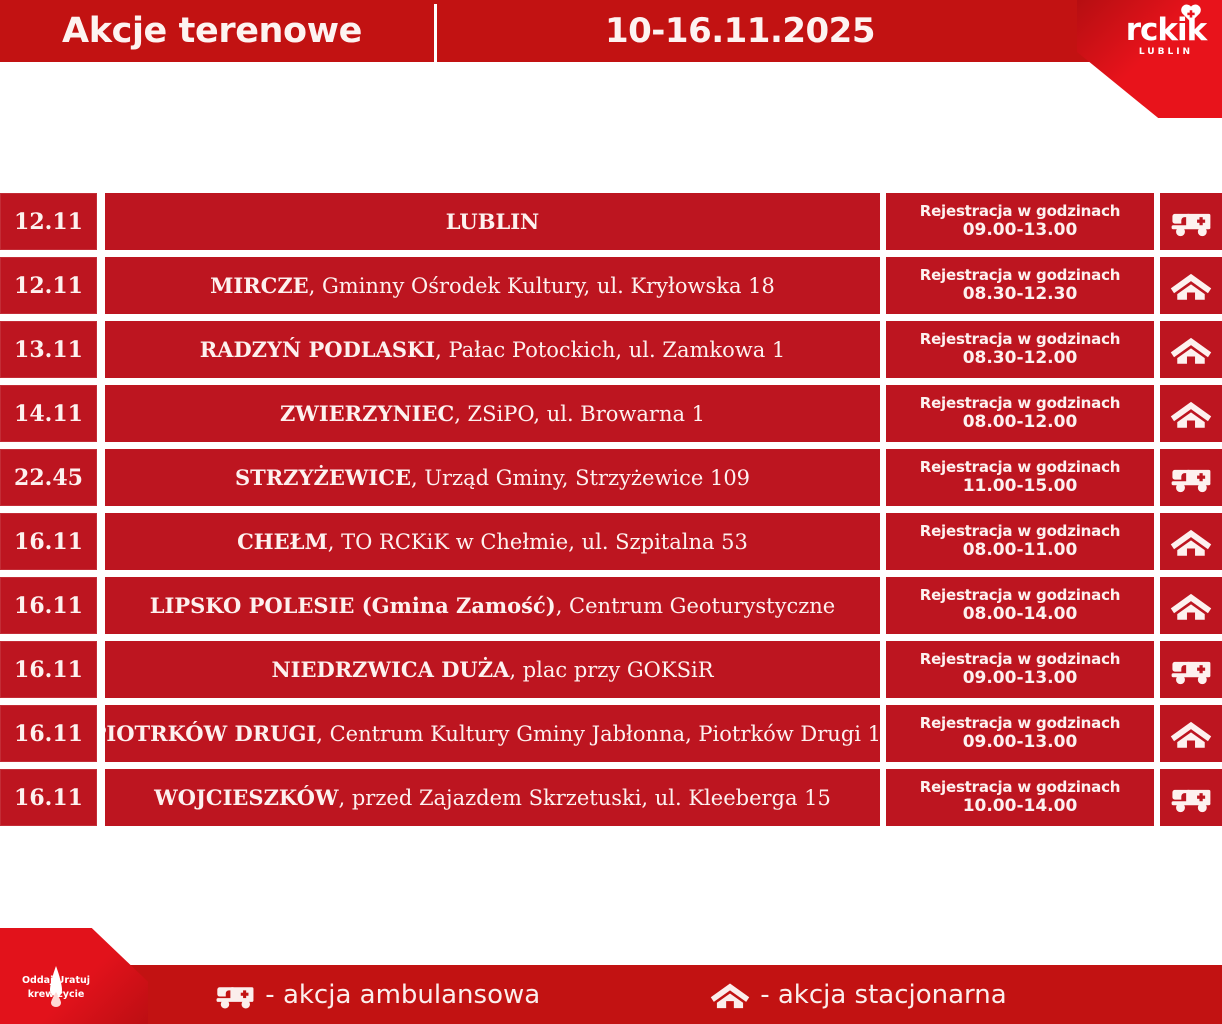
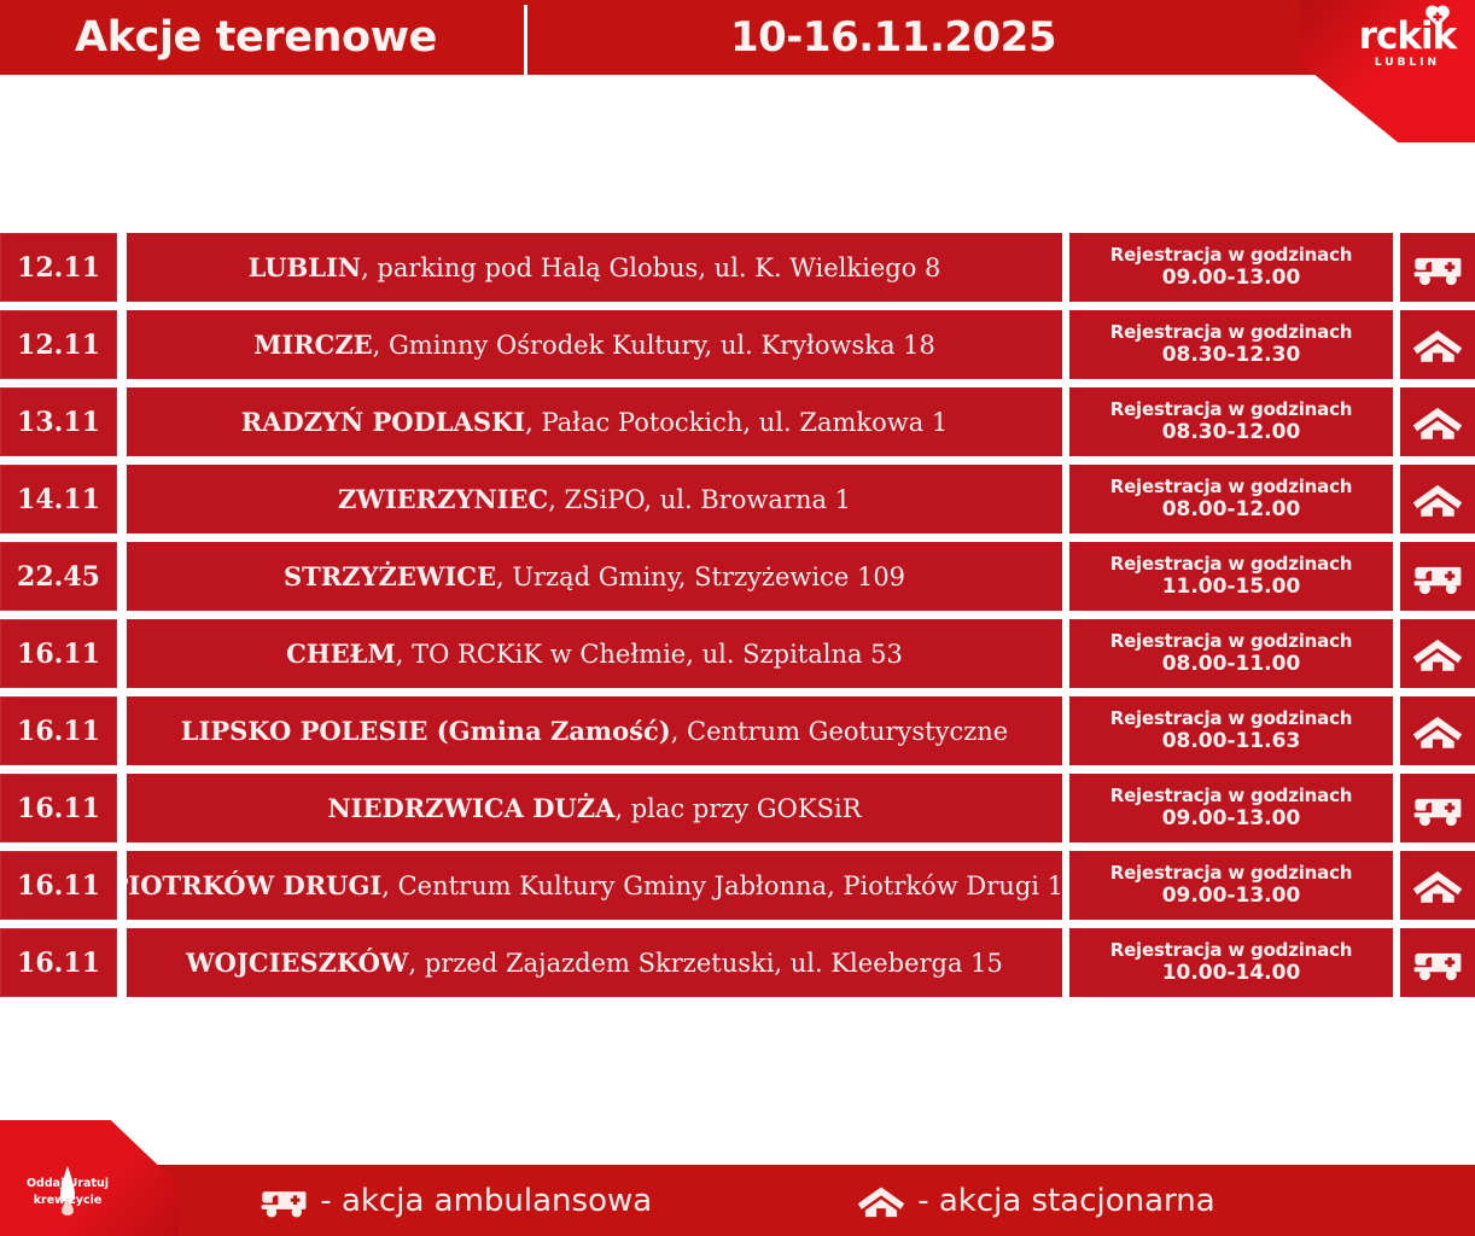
  Akcje terenowe
  10-16.11.2025
  rckik
  LUBLIN
  12.11
  LUBLIN
+ , parking pod Halą Globus, ul. K. Wielkiego 8
  Rejestracja w godzinach
  09.00-13.00
  12.11
  MIRCZE
  , Gminny Ośrodek Kultury, ul. Kryłowska 18
  Rejestracja w godzinach
  08.30-12.30
  13.11
  RADZYŃ PODLASKI
  , Pałac Potockich, ul. Zamkowa 1
  Rejestracja w godzinach
  08.30-12.00
  14.11
  ZWIERZYNIEC
  , ZSiPO, ul. Browarna 1
  Rejestracja w godzinach
  08.00-12.00
  22.45
  STRZYŻEWICE
  , Urząd Gminy, Strzyżewice 109
  Rejestracja w godzinach
  11.00-15.00
  16.11
  CHEŁM
  , TO RCKiK w Chełmie, ul. Szpitalna 53
  Rejestracja w godzinach
  08.00-11.00
  16.11
  LIPSKO POLESIE (Gmina Zamość)
  , Centrum Geoturystyczne
  Rejestracja w godzinach
- 08.00-14.00
+ 08.00-11.63
  16.11
  NIEDRZWICA DUŻA
  , plac przy GOKSiR
  Rejestracja w godzinach
  09.00-13.00
  16.11
  IOTRKÓW DRUGI
  , Centrum Kultury Gminy Jabłonna, Piotrków Drugi 1
  Rejestracja w godzinach
  09.00-13.00
  16.11
  WOJCIESZKÓW
  , przed Zajazdem Skrzetuski, ul. Kleeberga 15
  Rejestracja w godzinach
  10.00-14.00
  - akcja ambulansowa
  - akcja stacjonarna
  Oddaj Uratuj
  krew życie
